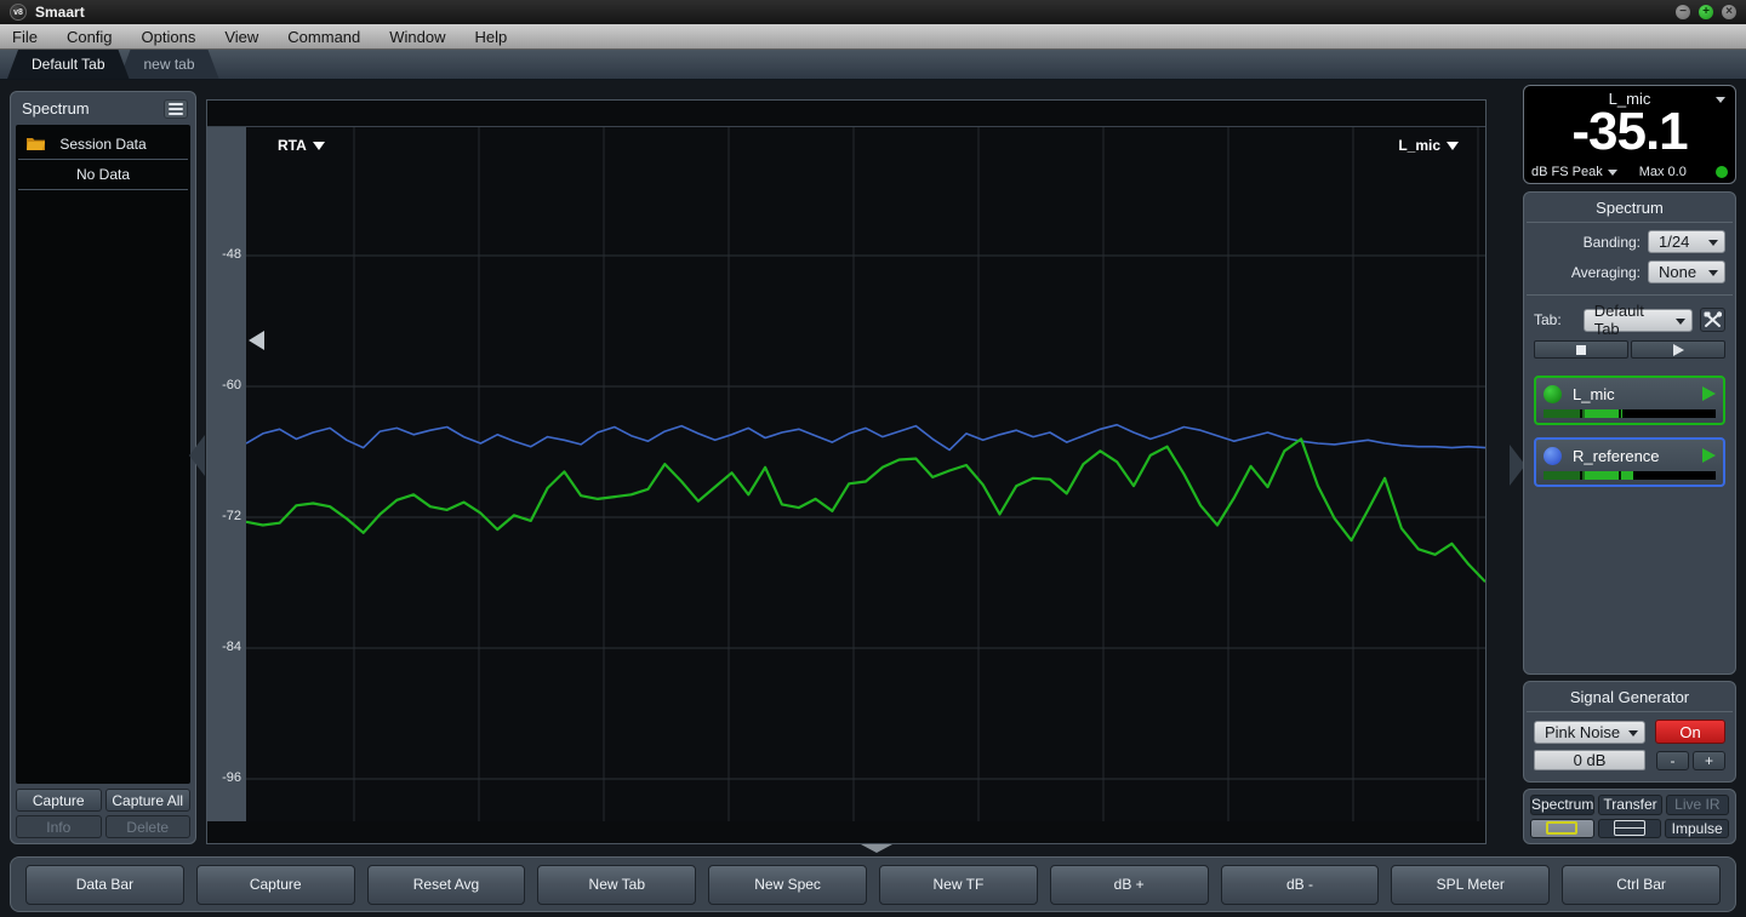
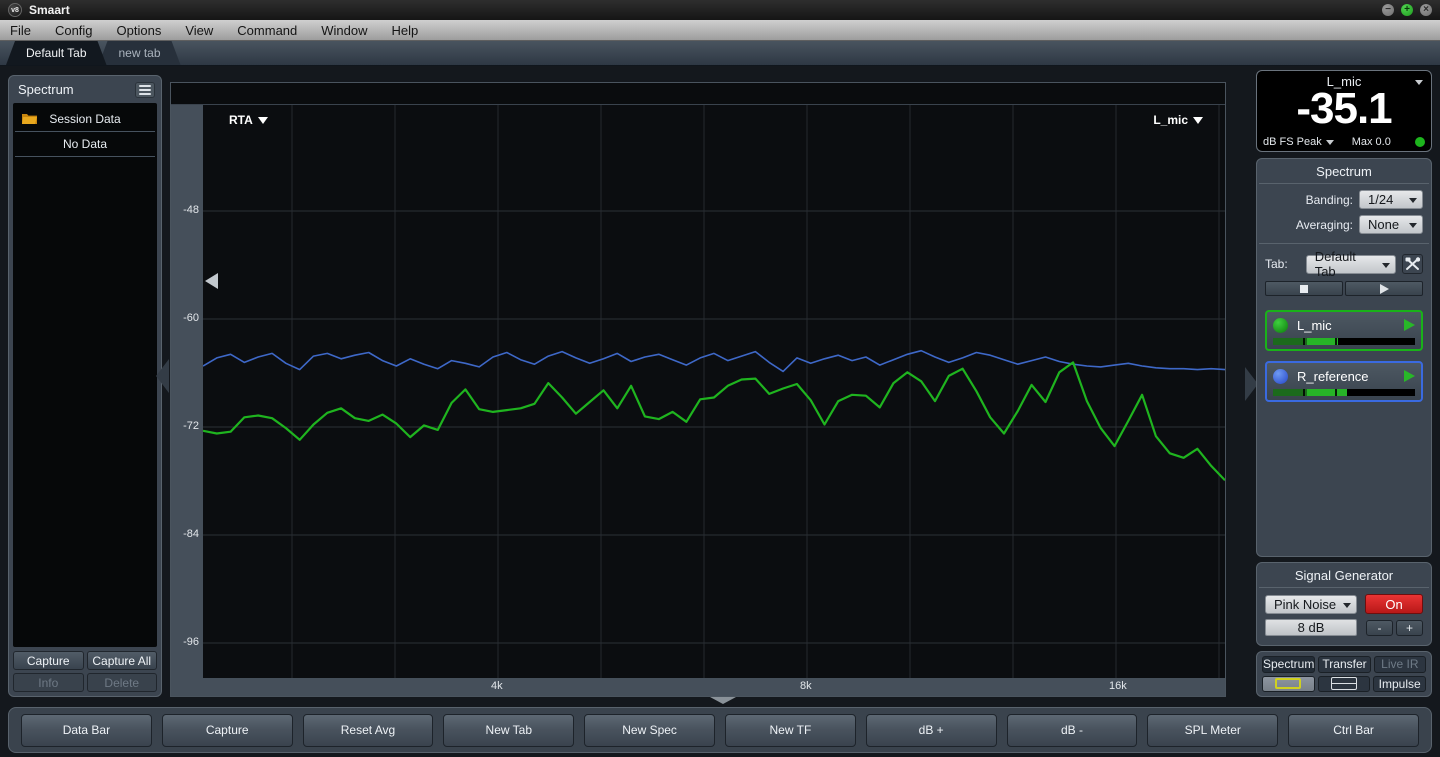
  Smaart
  −
  +
  ×
  File
  Config
  Options
  View
  Command
  Window
  Help
  Default Tab
  new tab
  Spectrum
  Session Data
  No Data
  Capture
  Capture All
  Info
  Delete
  -48
  -60
  -72
  -84
  -96
  RTA
  L_mic
+ 4k
+ 8k
+ 16k
  L_mic
  -35.1
  dB FS Peak
  Max 0.0
  Spectrum
  Banding:
  1/24
  Averaging:
  None
  Tab:
  Default Tab
  L_mic
  R_reference
  Signal Generator
  Pink Noise
  On
- 0 dB
+ 8 dB
  -
  +
  Spectrum
  Transfer
  Live IR
  Impulse
  Data Bar
  Capture
  Reset Avg
  New Tab
  New Spec
  New TF
  dB +
  dB -
  SPL Meter
  Ctrl Bar
